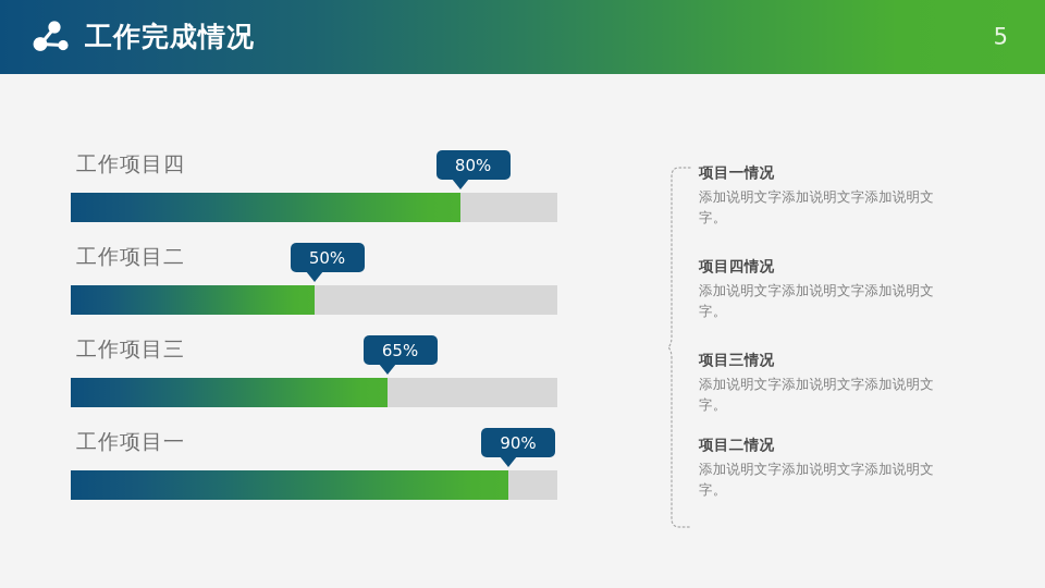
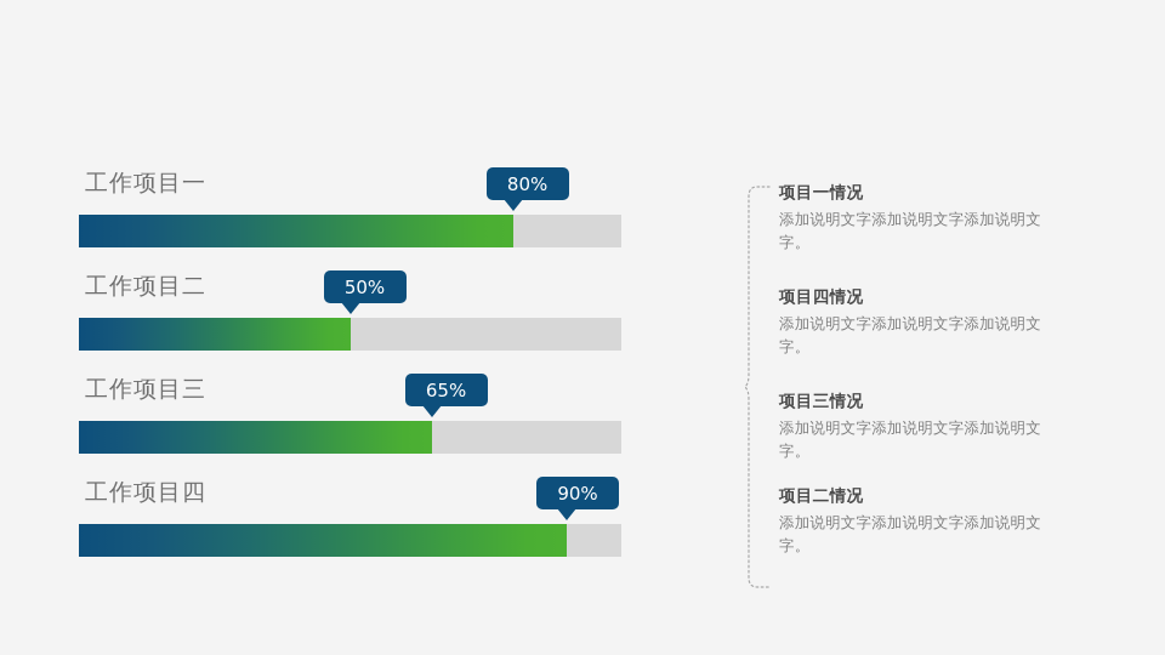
- 工作完成情况
- 5
- 工作项目四
+ 工作项目一
  80%
  工作项目二
  50%
  工作项目三
  65%
- 工作项目一
+ 工作项目四
  90%
  项目一情况
  添加说明文字添加说明文字添加说明文字。
  项目四情况
  添加说明文字添加说明文字添加说明文字。
  项目三情况
  添加说明文字添加说明文字添加说明文字。
  项目二情况
  添加说明文字添加说明文字添加说明文字。
